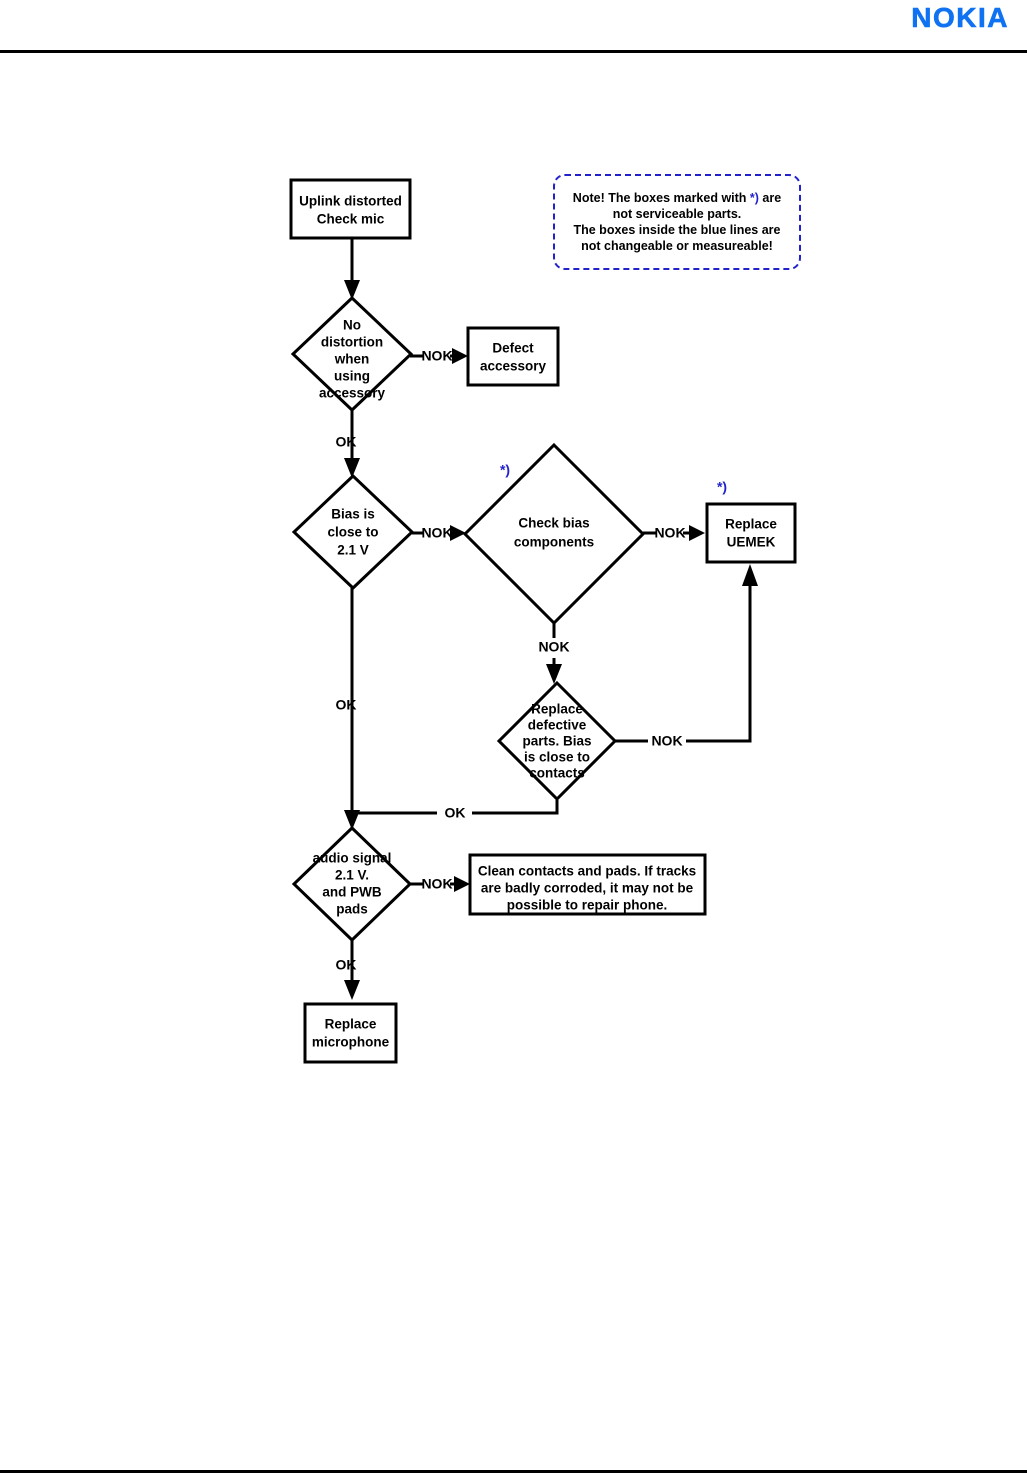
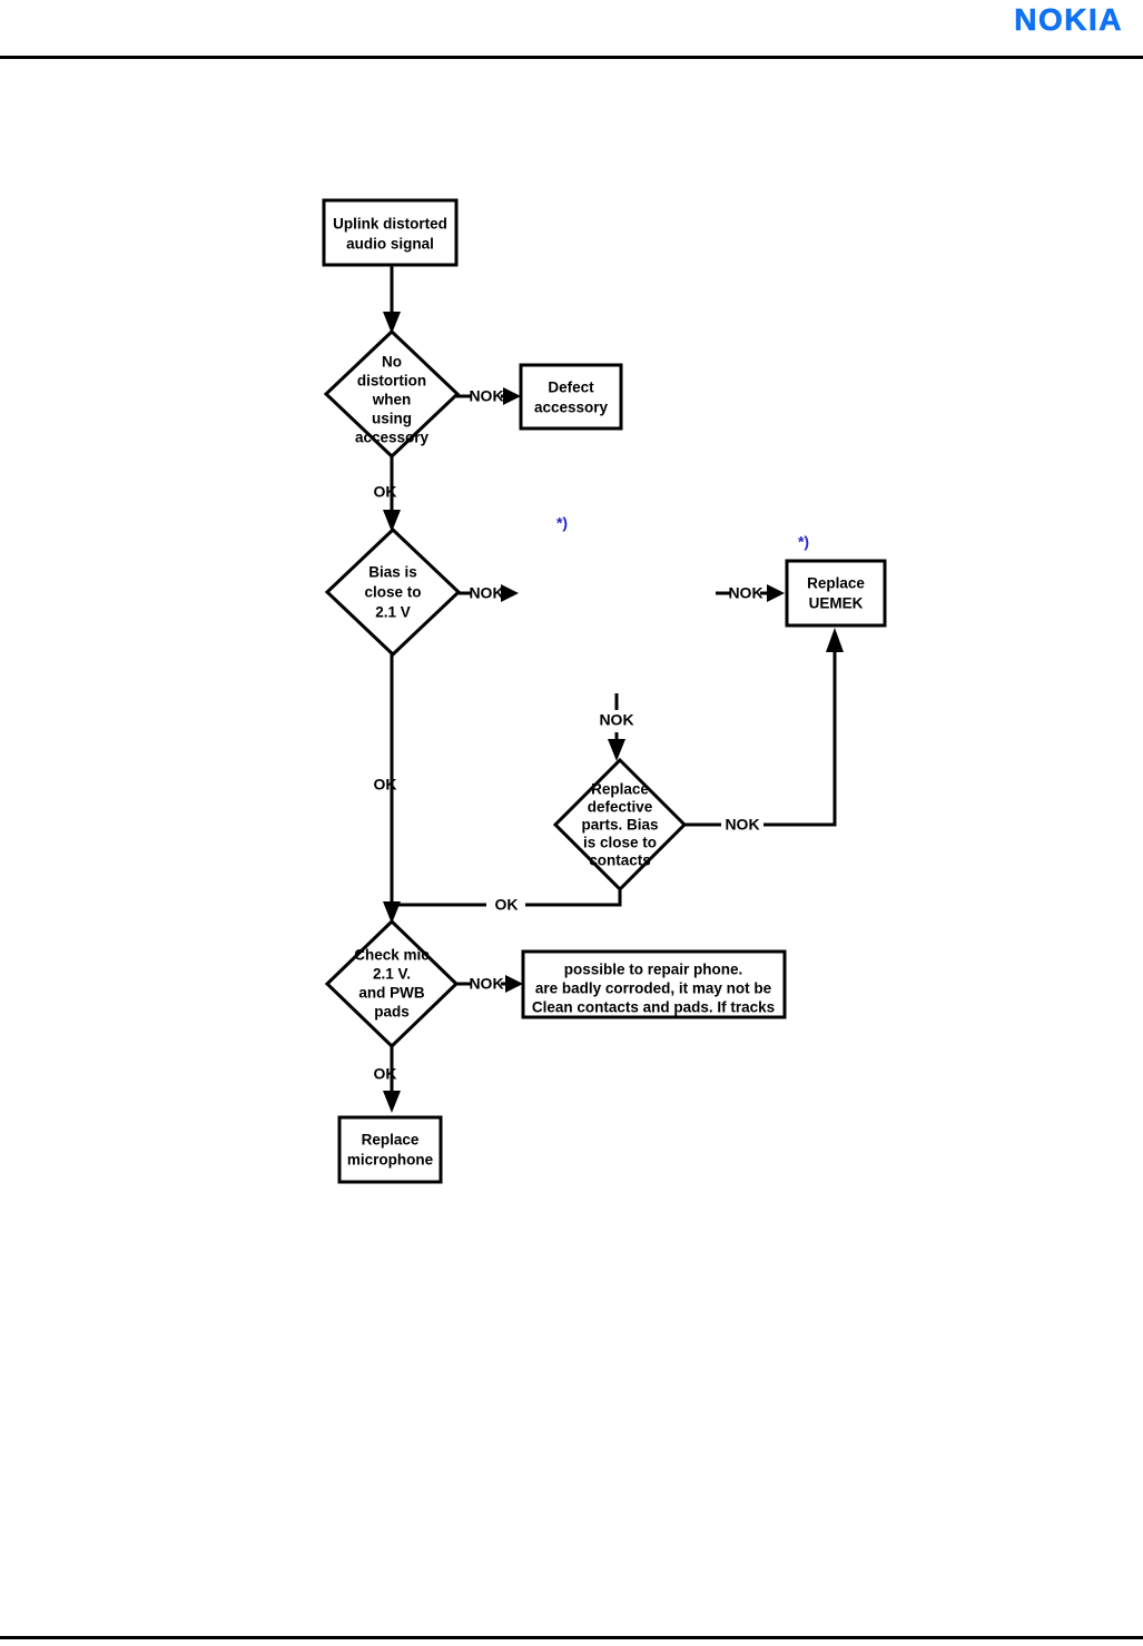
  NOKIA
  NOK
  OK
  NOK
  OK
  NOK
  NOK
  NOK
  OK
  NOK
  OK
  Uplink distorted
- Check mic
+ audio signal
  No
  distortion
  when
  using
  accessory
  Defect
  accessory
  Bias is
  close to
  2.1 V
- Check bias
- components
  *)
  Replace
  UEMEK
  *)
  Replace
  defective
  parts. Bias
  is close to
  contacts
- audio signal
+ Check mic
  2.1 V.
  and PWB
  pads
- Clean contacts and pads. If tracks
+ possible to repair phone.
  are badly corroded, it may not be
- possible to repair phone.
+ Clean contacts and pads. If tracks
  Replace
  microphone
- Note! The boxes marked with *) are
- not serviceable parts.
- The boxes inside the blue lines are
- not changeable or measureable!
